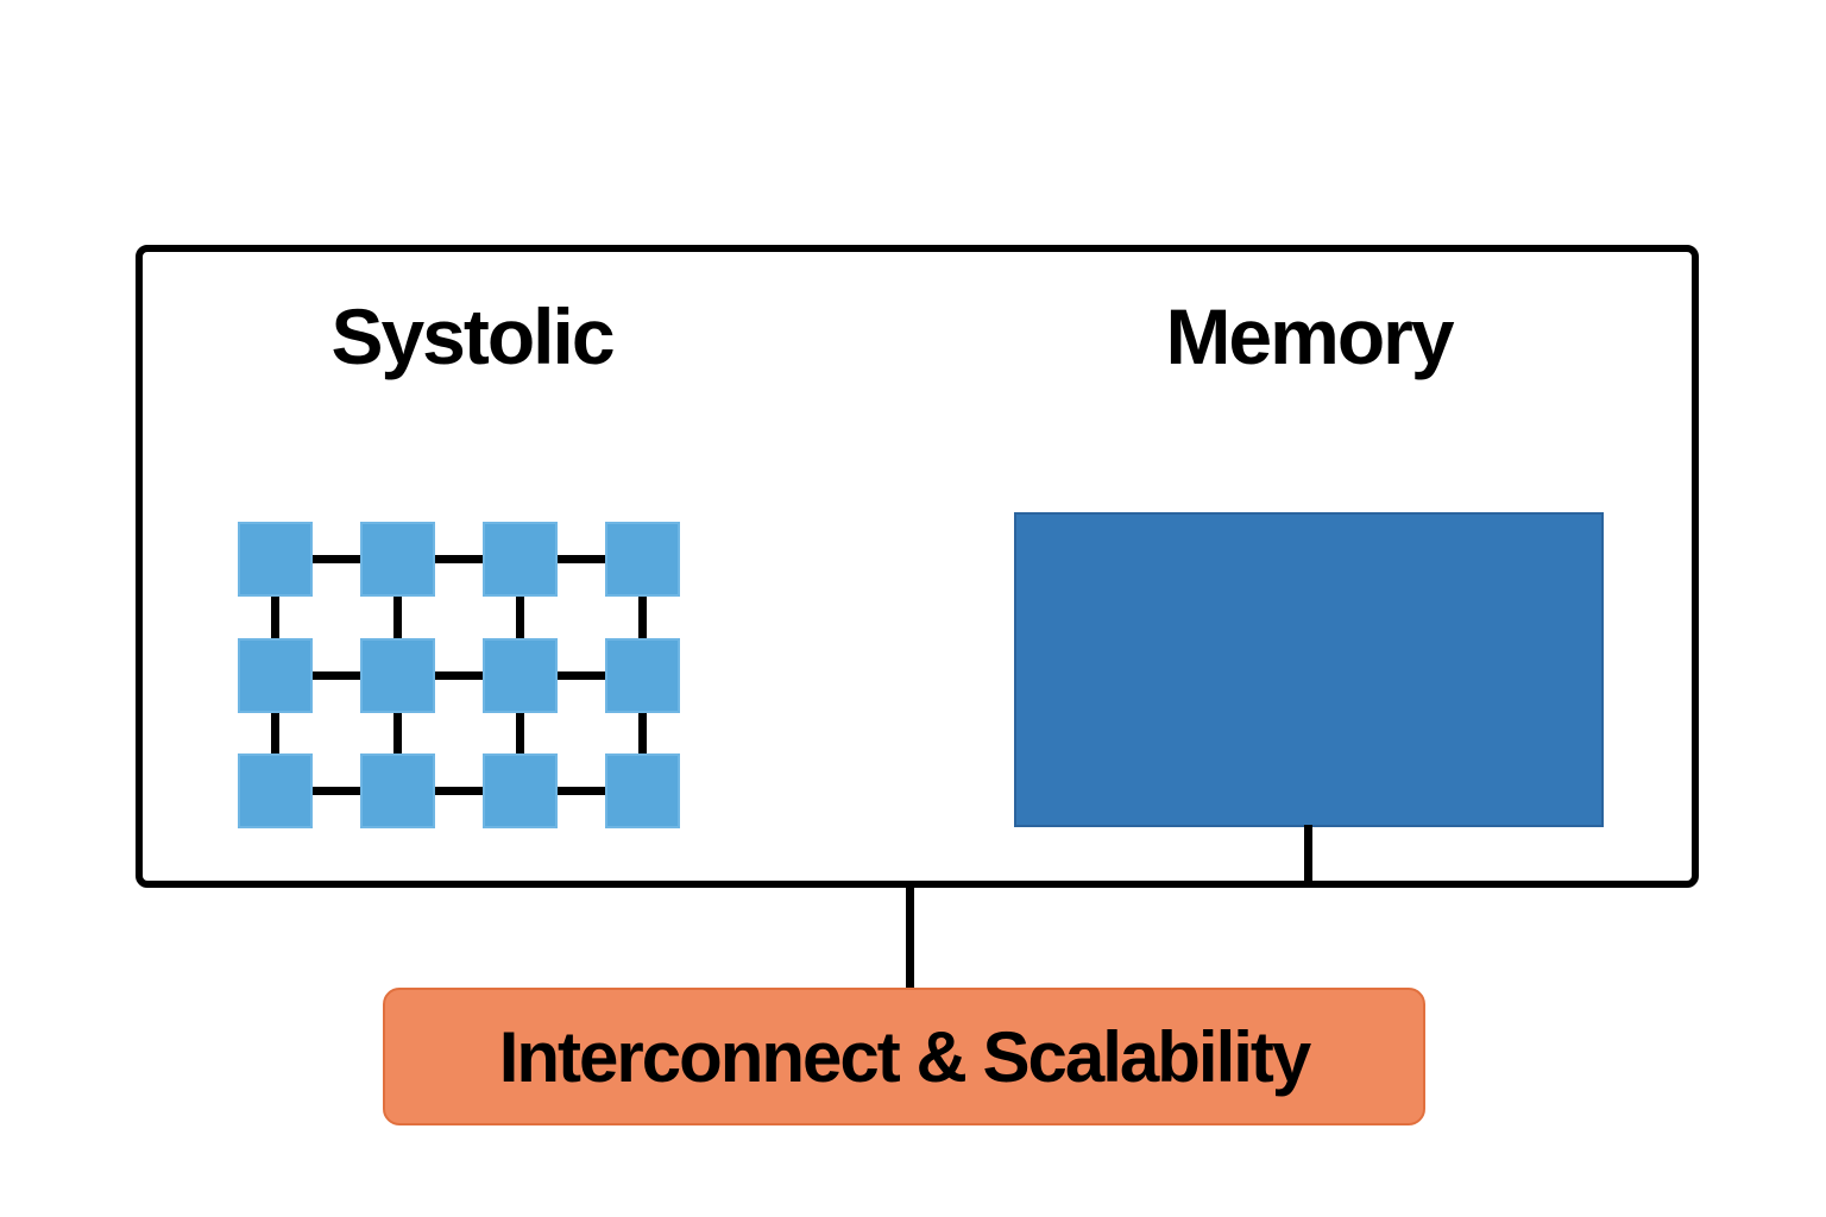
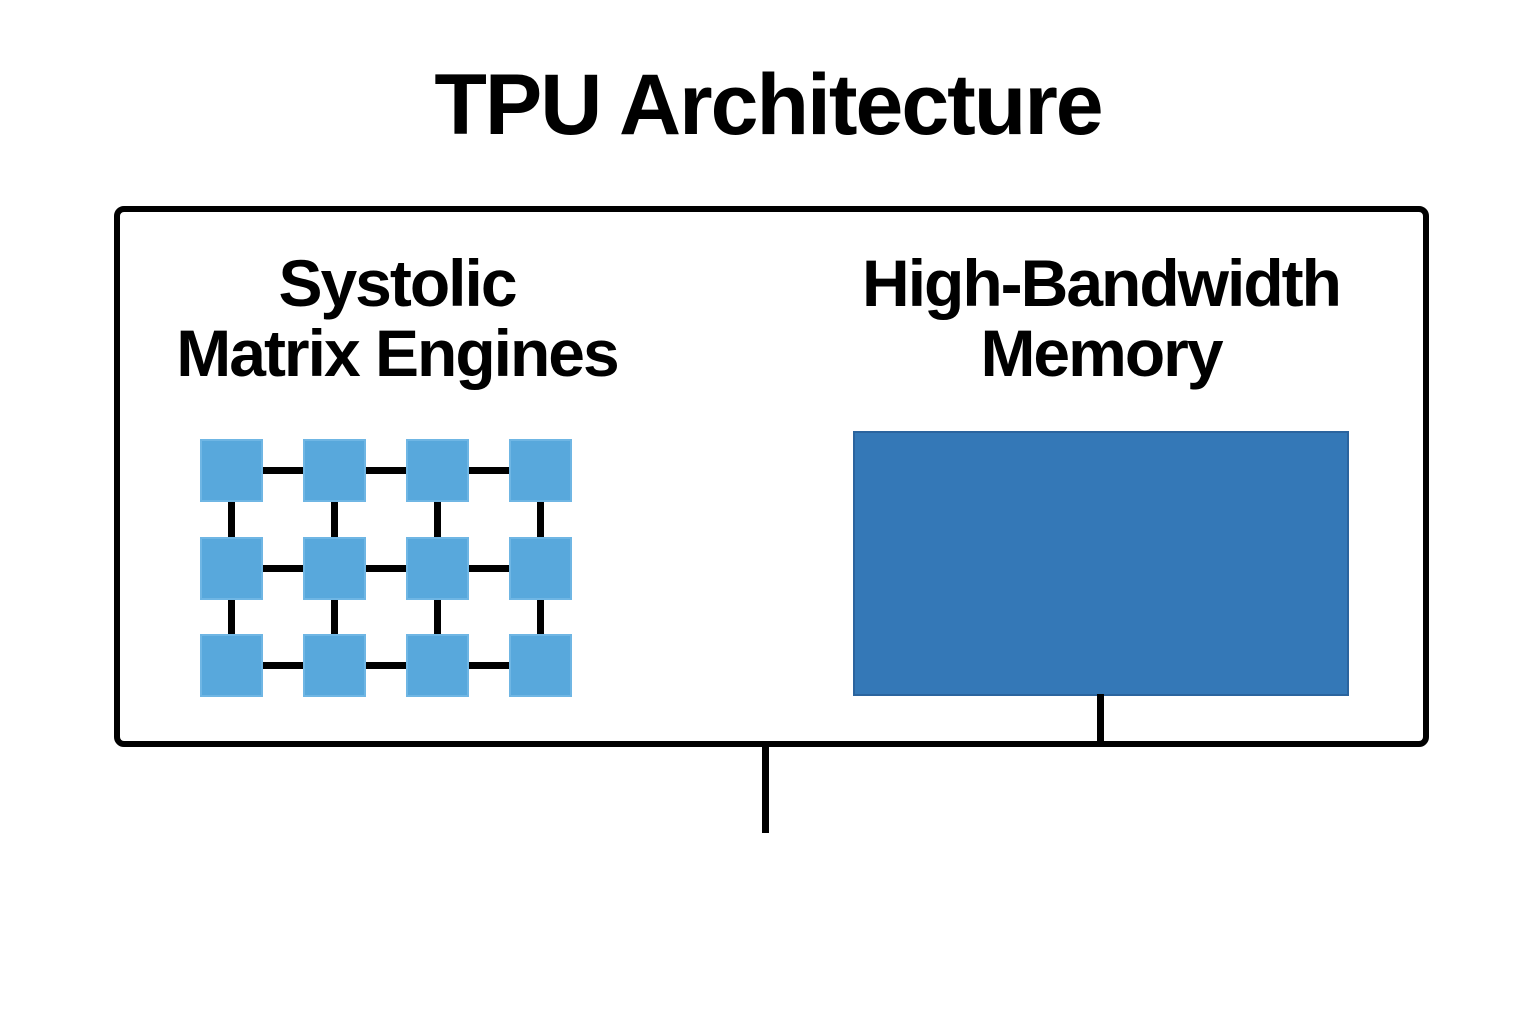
+ TPU Architecture
  Systolic
+ Matrix Engines
+ High-Bandwidth
  Memory
- Interconnect & Scalability
